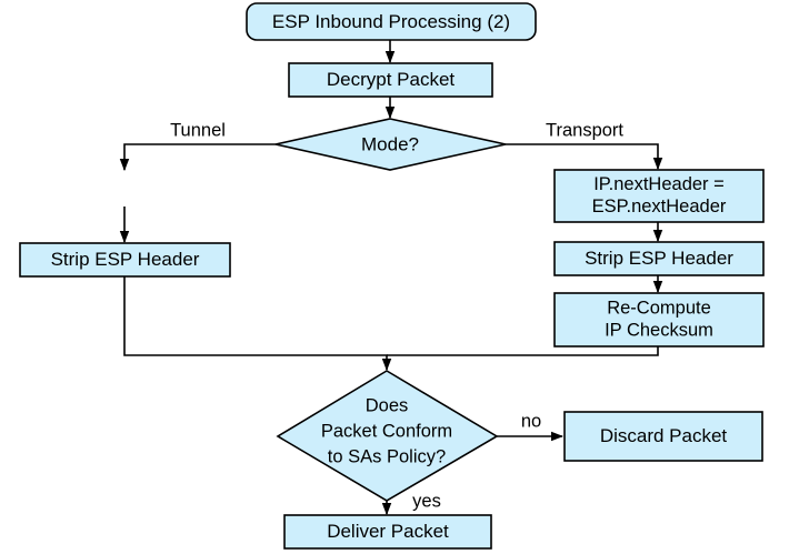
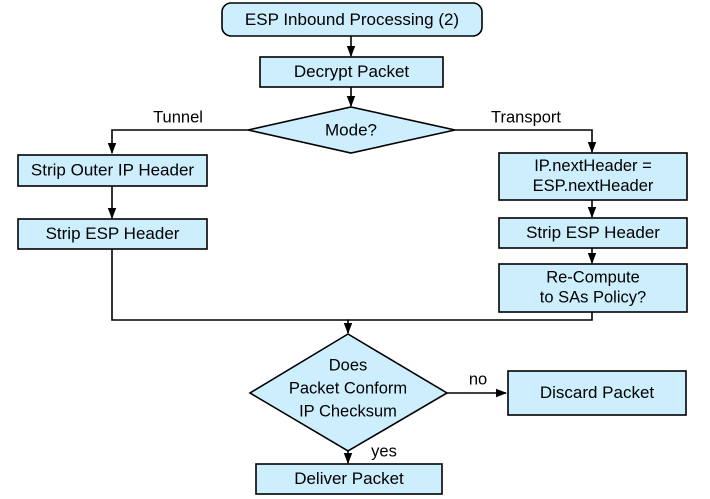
  Tunnel
  Transport
  no
  yes
  ESP Inbound Processing (2)
  Decrypt Packet
  Mode?
+ Strip Outer IP Header
  Strip ESP Header
  IP.nextHeader =
  ESP.nextHeader
  Strip ESP Header
  Re-Compute
- IP Checksum
+ to SAs Policy?
  Does
  Packet Conform
- to SAs Policy?
+ IP Checksum
  Discard Packet
  Deliver Packet
